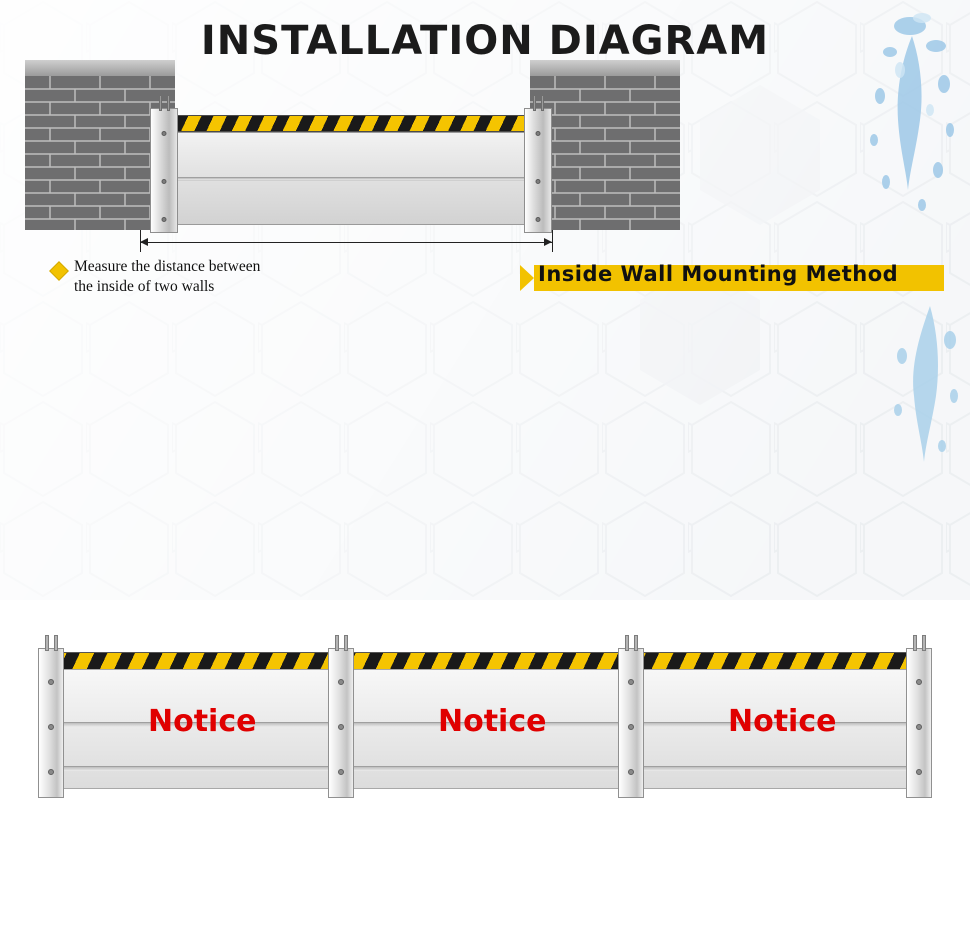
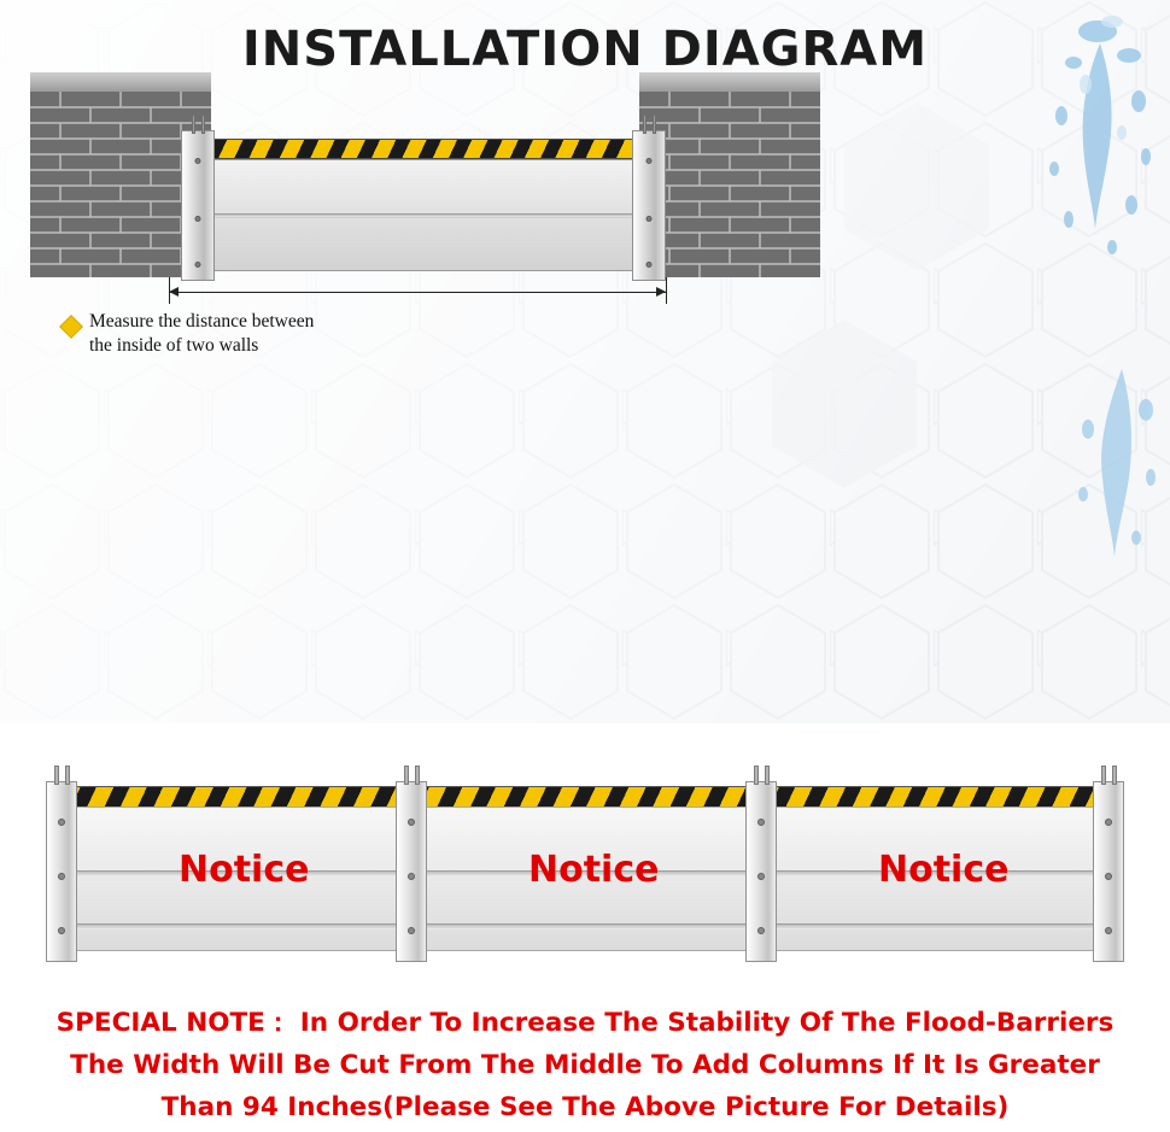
  INSTALLATION DIAGRAM
  Measure the distance between
  the inside of two walls
- Inside Wall Mounting Method
  Notice
  Notice
  Notice
+ SPECIAL NOTE： In Order To Increase The Stability Of The Flood-Barriers
+ The Width Will Be Cut From The Middle To Add Columns If It Is Greater
+ Than 94 Inches(Please See The Above Picture For Details)
